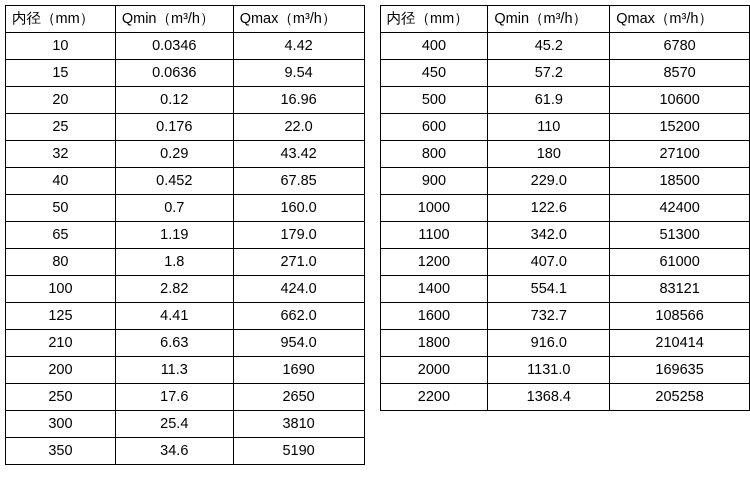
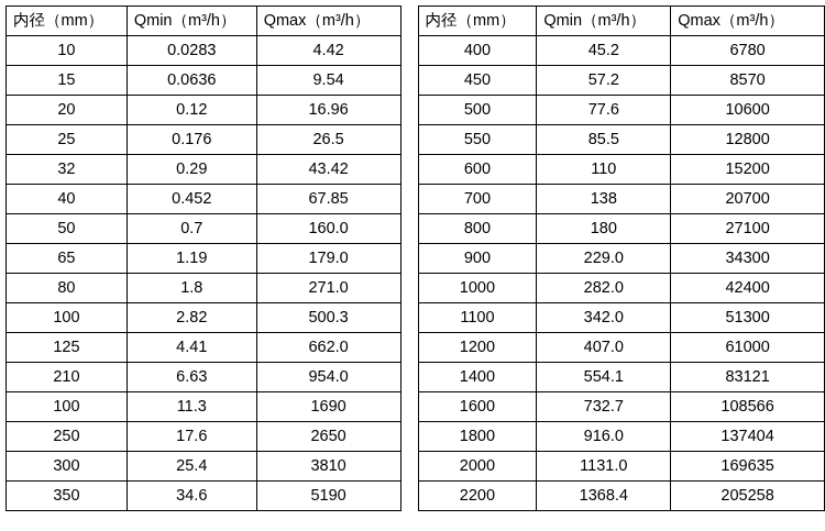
  内径（mm）	Qmin（m³/h）	Qmax（m³/h）
- 10	0.0346	4.42
+ 10	0.0283	4.42
  15	0.0636	9.54
  20	0.12	16.96
- 25	0.176	22.0
+ 25	0.176	26.5
  32	0.29	43.42
  40	0.452	67.85
  50	0.7	160.0
  65	1.19	179.0
  80	1.8	271.0
- 100	2.82	424.0
+ 100	2.82	500.3
  125	4.41	662.0
  210	6.63	954.0
- 200	11.3	1690
+ 100	11.3	1690
  250	17.6	2650
  300	25.4	3810
  350	34.6	5190
  内径（mm）	Qmin（m³/h）	Qmax（m³/h）
  400	45.2	6780
  450	57.2	8570
- 500	61.9	10600
+ 500	77.6	10600
+ 550	85.5	12800
  600	110	15200
+ 700	138	20700
  800	180	27100
- 900	229.0	18500
+ 900	229.0	34300
- 1000	122.6	42400
+ 1000	282.0	42400
  1100	342.0	51300
  1200	407.0	61000
  1400	554.1	83121
  1600	732.7	108566
- 1800	916.0	210414
+ 1800	916.0	137404
  2000	1131.0	169635
  2200	1368.4	205258
